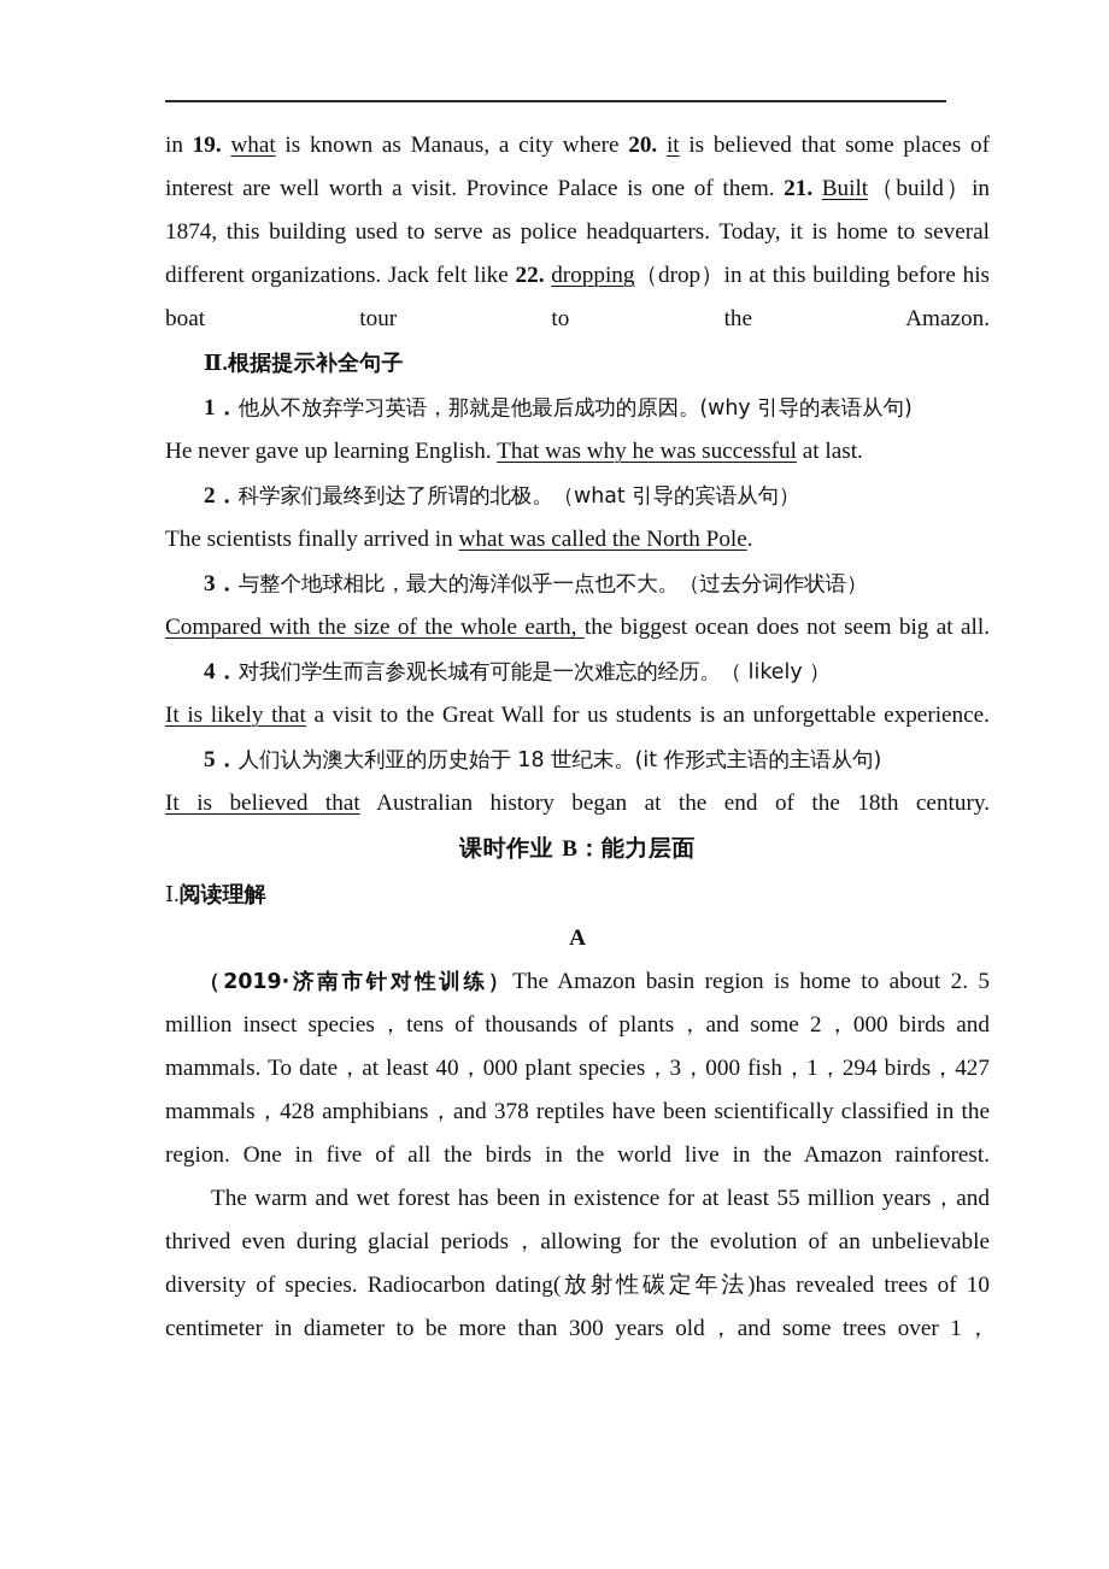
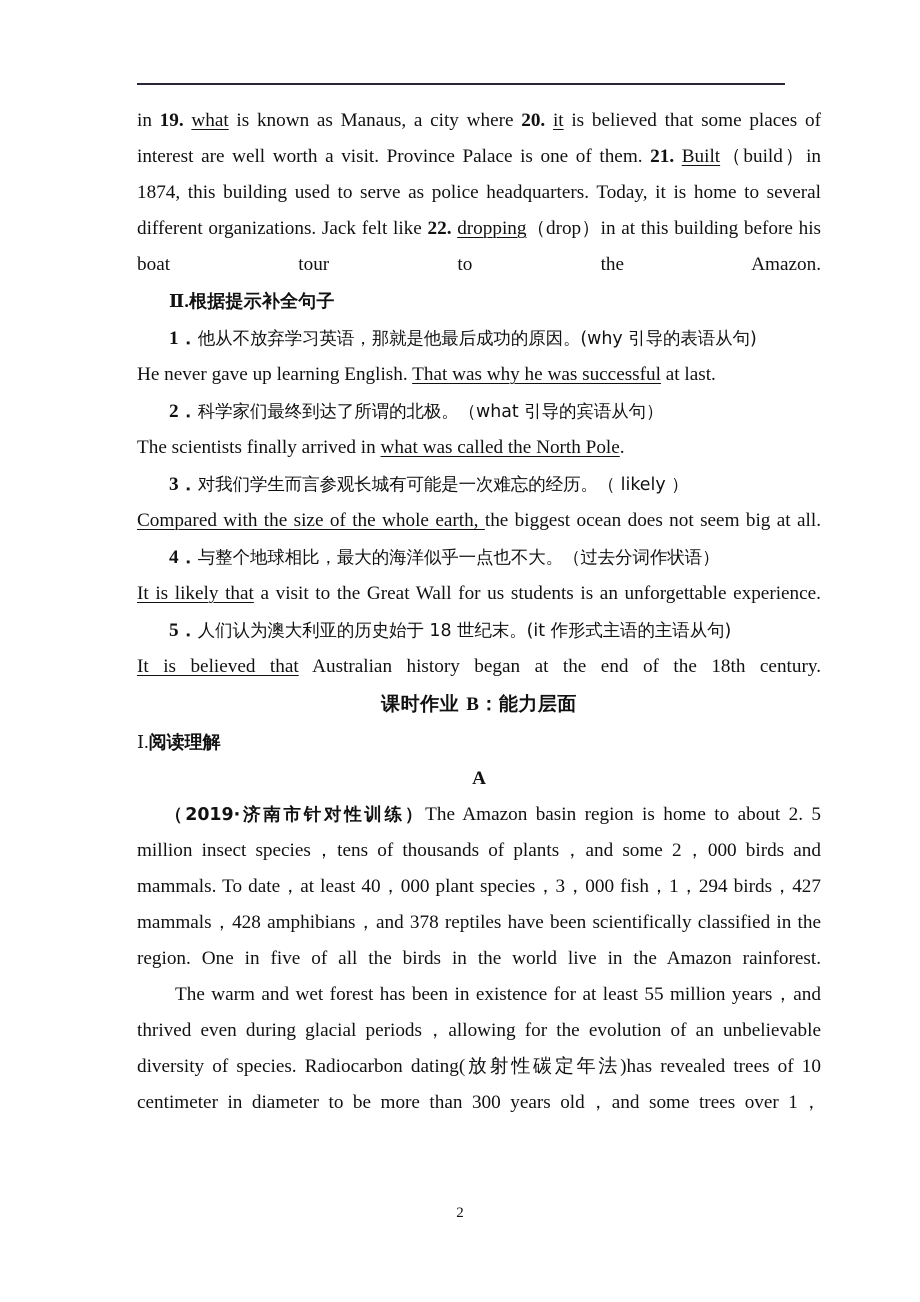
  in 19. what is known as Manaus, a city where 20. it is believed that some places of interest are well worth a visit. Province Palace is one of them. 21. Built（build）in 1874, this building used to serve as police headquarters. Today, it is home to several different organizations. Jack felt like 22. dropping（drop）in at this building before his boat tour to the Amazon.
  Ⅱ.根据提示补全句子
  1．他从不放弃学习英语，那就是他最后成功的原因。(why 引导的表语从句)
  He never gave up learning English. That was why he was successful at last.
  2．科学家们最终到达了所谓的北极。（what 引导的宾语从句）
  The scientists finally arrived in what was called the North Pole.
- 3．与整个地球相比，最大的海洋似乎一点也不大。（过去分词作状语）
+ 3．对我们学生而言参观长城有可能是一次难忘的经历。（ likely ）
  Compared with the size of the whole earth, the biggest ocean does not seem big at all.
- 4．对我们学生而言参观长城有可能是一次难忘的经历。（ likely ）
+ 4．与整个地球相比，最大的海洋似乎一点也不大。（过去分词作状语）
  It is likely that a visit to the Great Wall for us students is an unforgettable experience.
  5．人们认为澳大利亚的历史始于 18 世纪末。(it 作形式主语的主语从句)
  It is believed that Australian history began at the end of the 18th century.
  课时作业 B：能力层面
  Ⅰ.阅读理解
  A
  （2019·济南市针对性训练）The Amazon basin region is home to about 2. 5 million insect species，tens of thousands of plants，and some 2，000 birds and mammals. To date，at least 40，000 plant species，3，000 fish，1，294 birds，427 mammals，428 amphibians，and 378 reptiles have been scientifically classified in the region. One in five of all the birds in the world live in the Amazon rainforest.
  The warm and wet forest has been in existence for at least 55 million years，and thrived even during glacial periods，allowing for the evolution of an unbelievable diversity of species. Radiocarbon dating(放射性碳定年法)has revealed trees of 10 centimeter in diameter to be more than 300 years old，and some trees over 1，
+ 2
